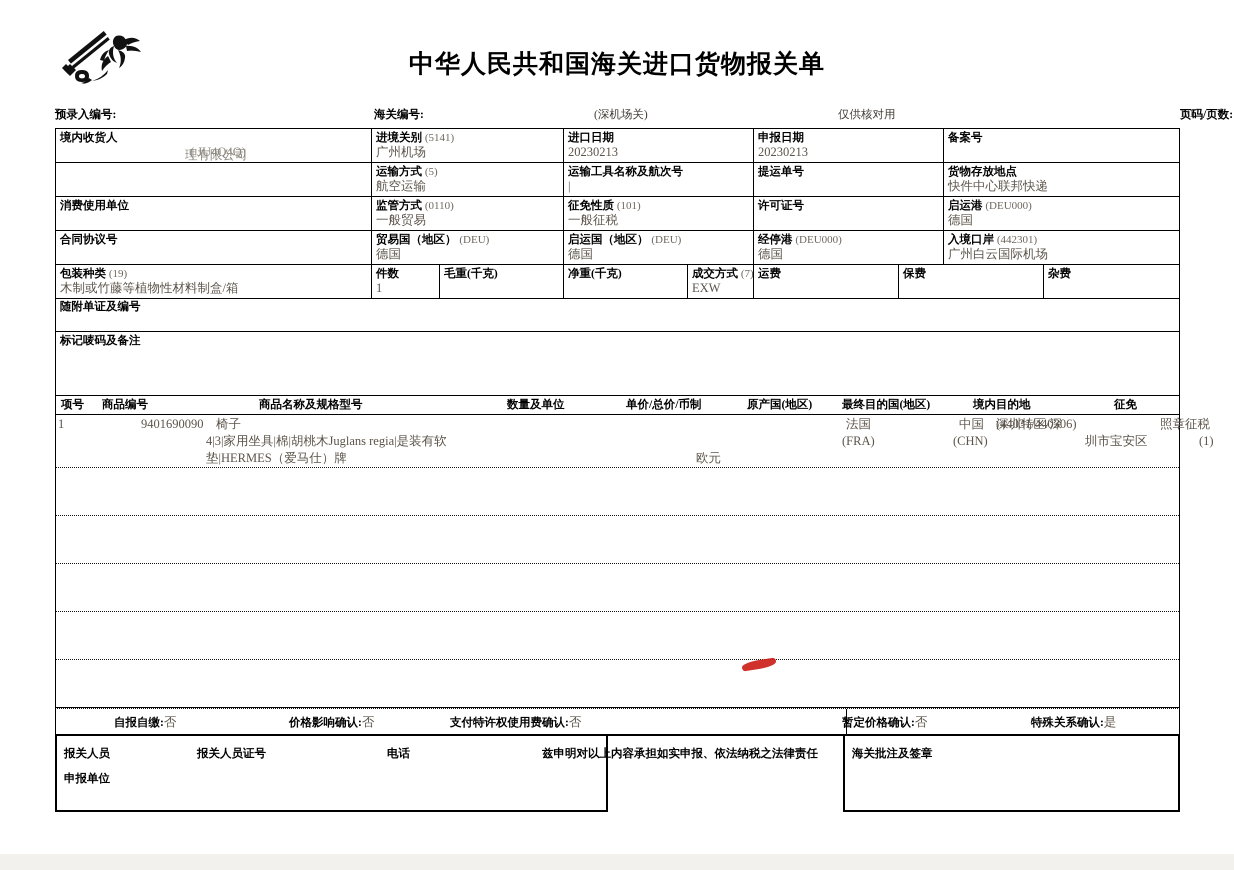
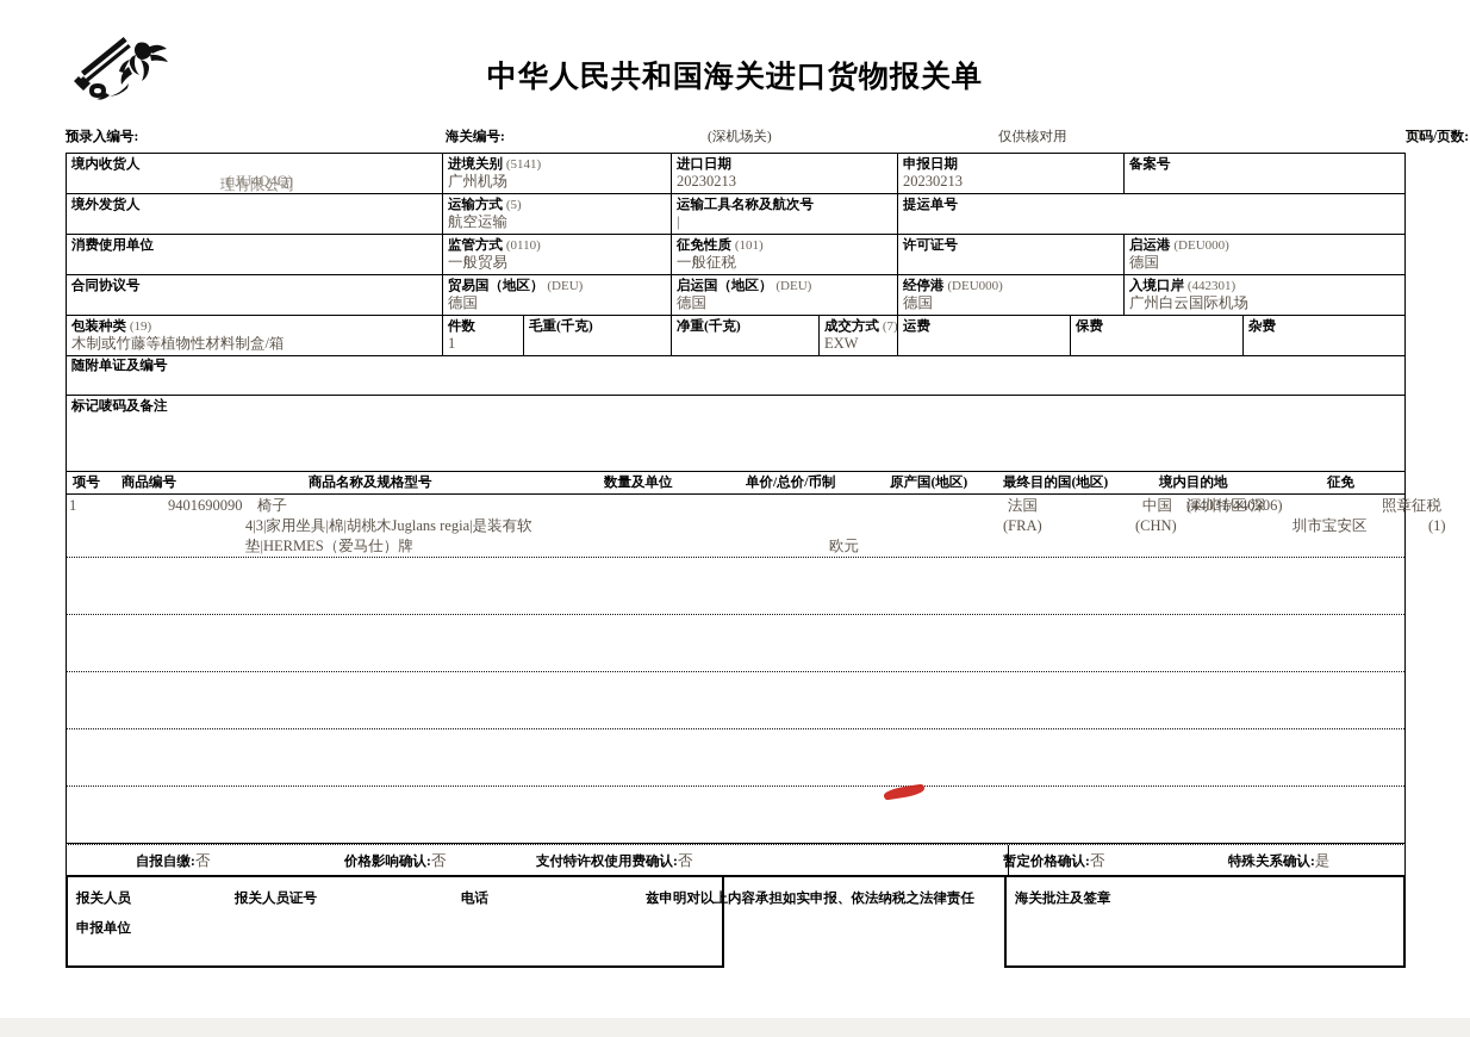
  中华人民共和国海关进口货物报关单
  预录入编号:
  海关编号:
  (深机场关)
  仅供核对用
  页码/页数:
  1/1
  境内收货人
  ( JU4Q4Q)
  进境关别 (5141)
  广州机场
  进口日期
  20230213
  申报日期
  20230213
  备案号
+ 境外发货人
  运输方式 (5)
  航空运输
  运输工具名称及航次号
  |
  提运单号
- 货物存放地点
- 快件中心联邦快递
  消费使用单位
  监管方式 (0110)
  一般贸易
  征免性质 (101)
  一般征税
  许可证号
  启运港 (DEU000)
  德国
  合同协议号
  贸易国（地区） (DEU)
  德国
  启运国（地区） (DEU)
  德国
  经停港 (DEU000)
  德国
  入境口岸 (442301)
  广州白云国际机场
  包装种类 (19)
  木制或竹藤等植物性材料制盒/箱
  件数
  1
  毛重(千克)
  净重(千克)
  成交方式 (7)
  EXW
  运费
  保费
  杂费
  理有限公司
  随附单证及编号
  标记唛码及备注
  项号
  商品编号
  商品名称及规格型号
  数量及单位
  单价/总价/币制
  原产国(地区)
  最终目的国(地区)
  境内目的地
  征免
  1
  9401690090
  椅子
  4|3|家用坐具|棉|胡桃木Juglans regia|是装有软
  垫|HERMES（爱马仕）牌
  欧元
  法国
  (FRA)
  中国
  (CHN)
  (44031/440306)
  深圳特区/深
  圳市宝安区
  照章征税
  (1)
  自报自缴:否
  价格影响确认:否
  支付特许权使用费确认:否
  暂定价格确认:否
  特殊关系确认:是
  报关人员
  报关人员证号
  电话
  兹申明对以上内容承担如实申报、依法纳税之法律责任
  申报单位
  海关批注及签章
